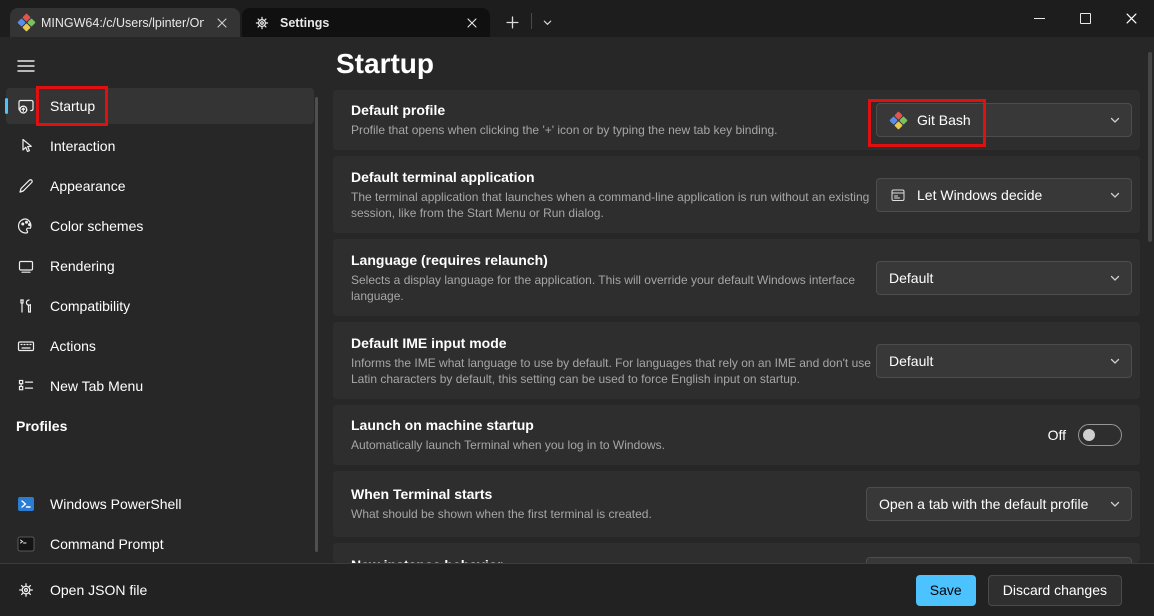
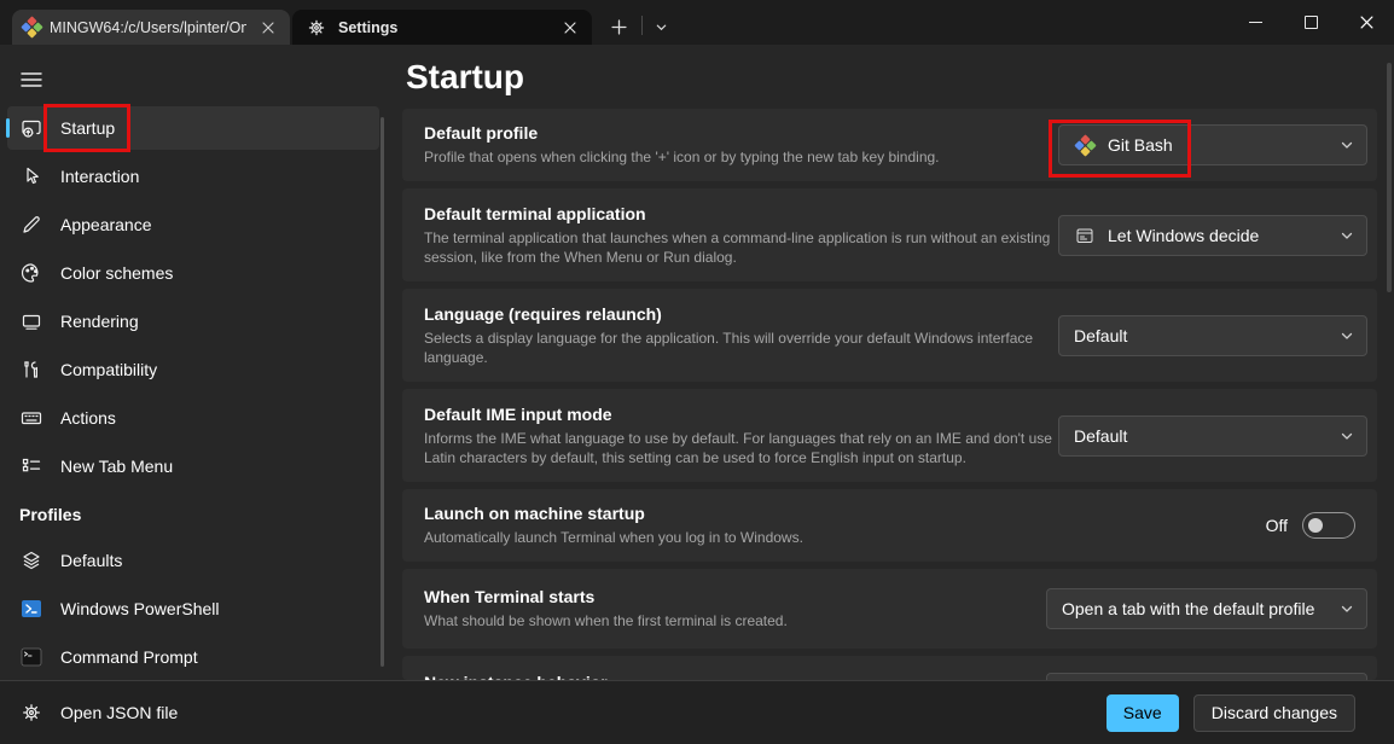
  MINGW64:/c/Users/lpinter/On
  Settings
  Startup
  Interaction
  Appearance
  Color schemes
  Rendering
  Compatibility
  Actions
  New Tab Menu
  Profiles
+ Defaults
  Windows PowerShell
  Command Prompt
  Startup
  Default profile
  Profile that opens when clicking the '+' icon or by typing the new tab key binding.
  Git Bash
  Default terminal application
- The terminal application that launches when a command-line application is run without an existing session, like from the Start Menu or Run dialog.
+ The terminal application that launches when a command-line application is run without an existing session, like from the When Menu or Run dialog.
  Let Windows decide
  Language (requires relaunch)
  Selects a display language for the application. This will override your default Windows interface language.
  Default
  Default IME input mode
  Informs the IME what language to use by default. For languages that rely on an IME and don't use Latin characters by default, this setting can be used to force English input on startup.
  Default
  Launch on machine startup
  Automatically launch Terminal when you log in to Windows.
  Off
  When Terminal starts
  What should be shown when the first terminal is created.
  Open a tab with the default profile
  Open JSON file
  Save
  Discard changes
